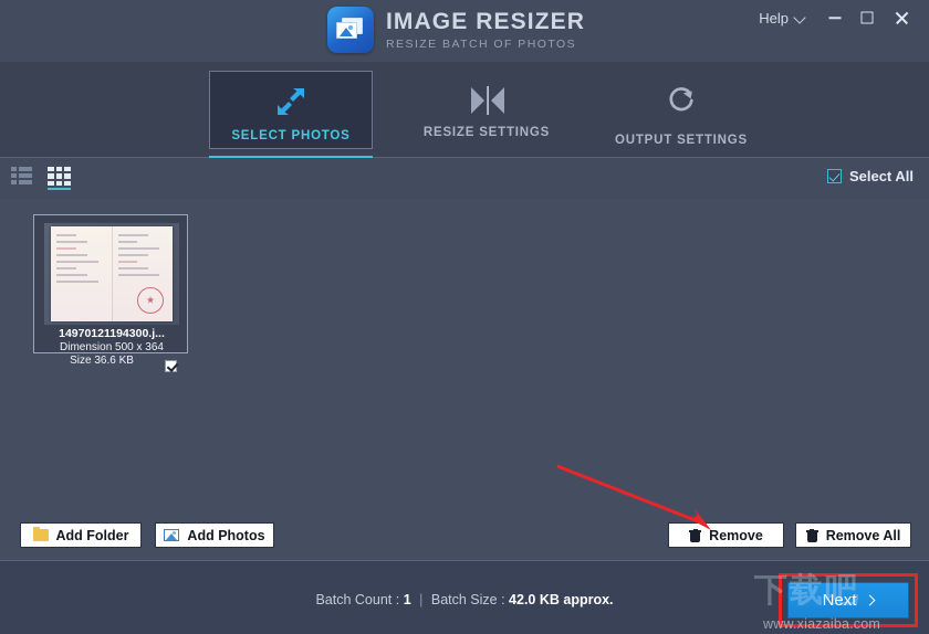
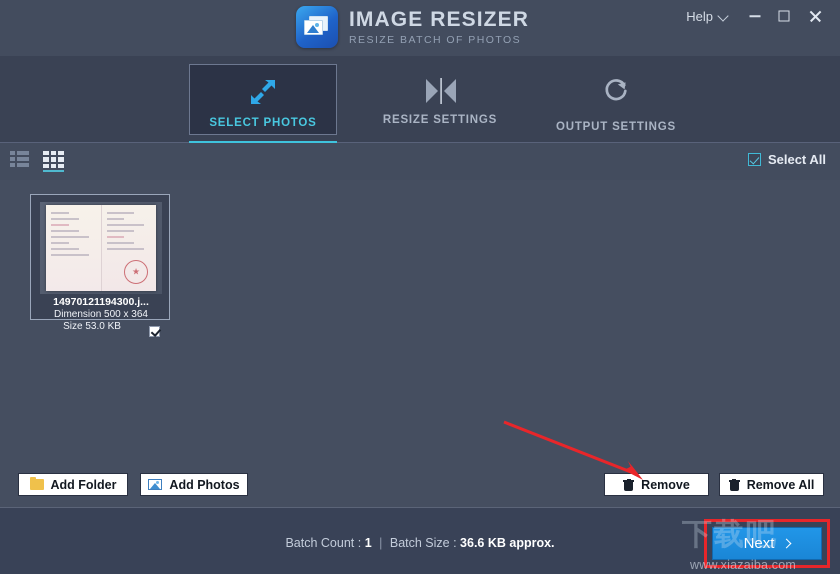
  IMAGE RESIZER
  RESIZE BATCH OF PHOTOS
  Help
  SELECT PHOTOS
  RESIZE SETTINGS
  OUTPUT SETTINGS
  Select All
  14970121194300.j...
  Dimension 500 x 364
- Size 36.6 KB
+ Size 53.0 KB
  Add Folder
  Add Photos
  Remove
  Remove All
- Batch Count : 1 | Batch Size : 42.0 KB approx.
+ Batch Count : 1 | Batch Size : 36.6 KB approx.
  Next
  下载吧
  www.xiazaiba.com
